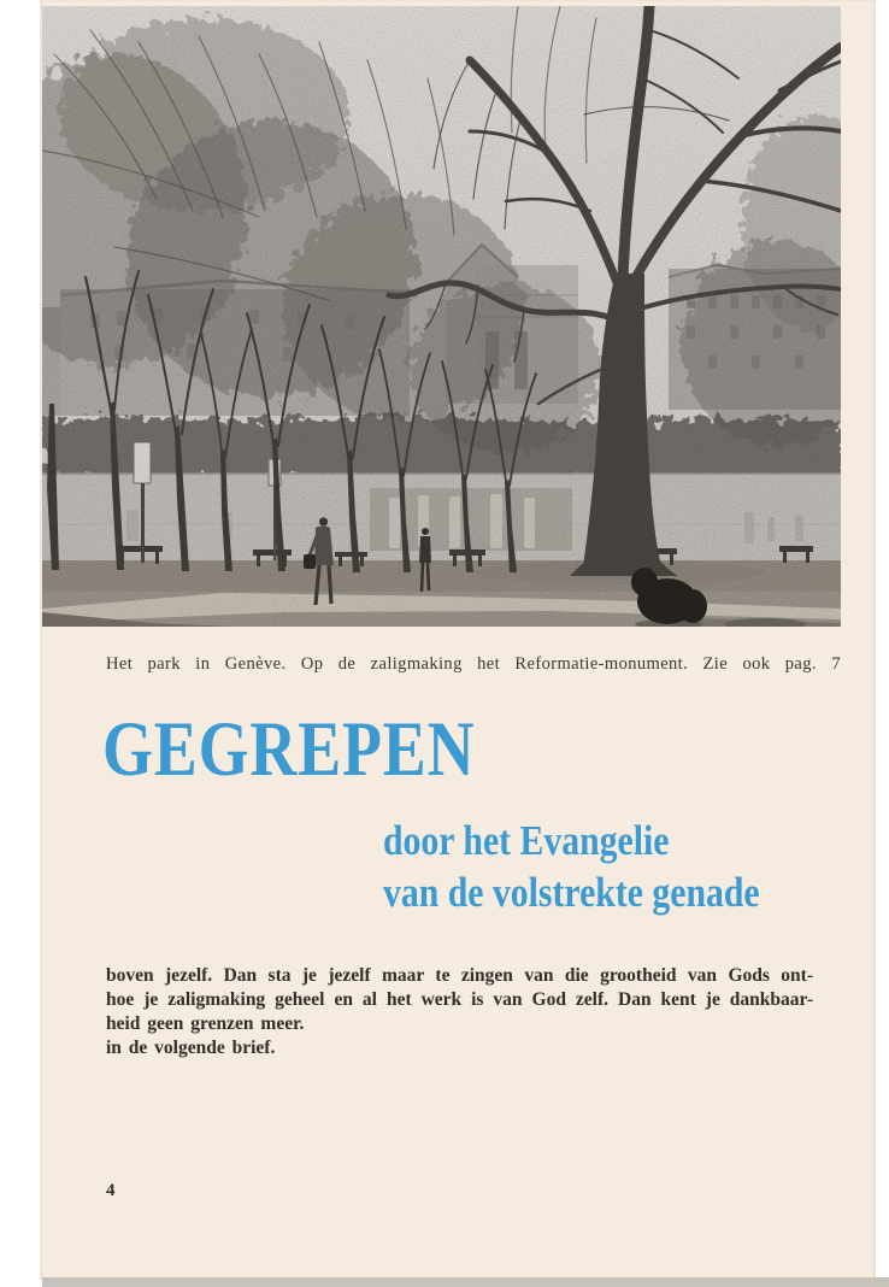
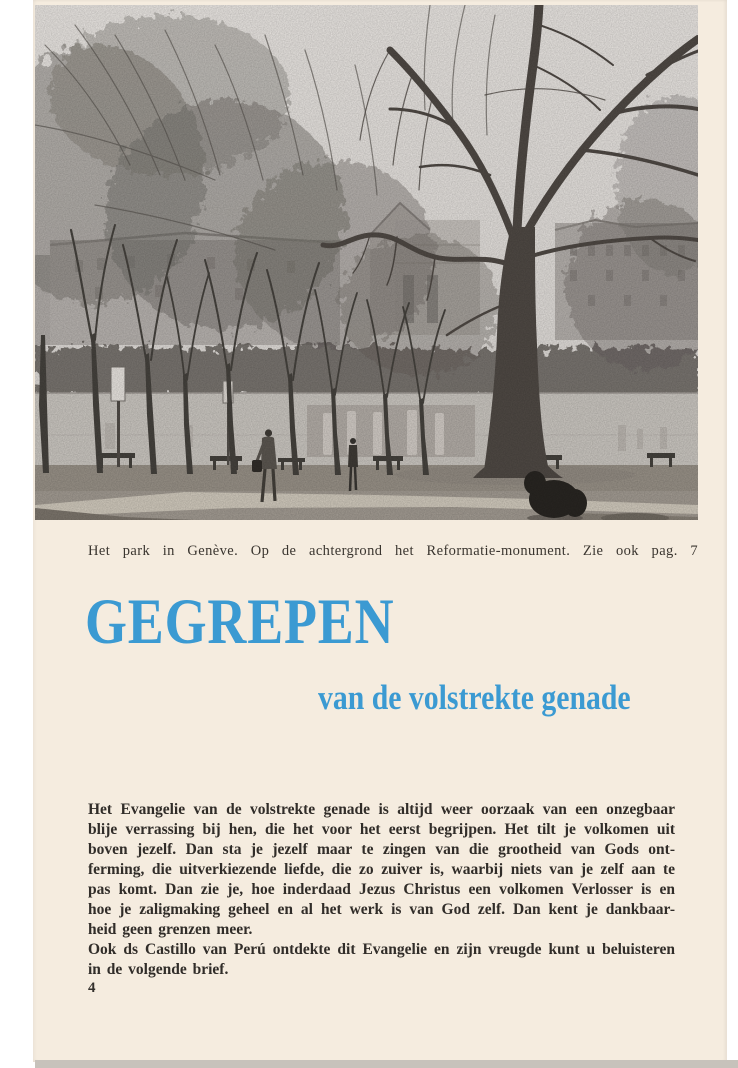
- Het park in Genève. Op de zaligmaking het Reformatie-monument. Zie ook pag. 7
+ Het park in Genève. Op de achtergrond het Reformatie-monument. Zie ook pag. 7
  GEGREPEN
- door het Evangelie
  van de volstrekte genade
+ Het Evangelie van de volstrekte genade is altijd weer oorzaak van een onzegbaar
+ blije verrassing bij hen, die het voor het eerst begrijpen. Het tilt je volkomen uit
  boven jezelf. Dan sta je jezelf maar te zingen van die grootheid van Gods ont-
+ ferming, die uitverkiezende liefde, die zo zuiver is, waarbij niets van je zelf aan te
+ pas komt. Dan zie je, hoe inderdaad Jezus Christus een volkomen Verlosser is en
  hoe je zaligmaking geheel en al het werk is van God zelf. Dan kent je dankbaar-
  heid geen grenzen meer.
+ Ook ds Castillo van Perú ontdekte dit Evangelie en zijn vreugde kunt u beluisteren
  in de volgende brief.
  4
